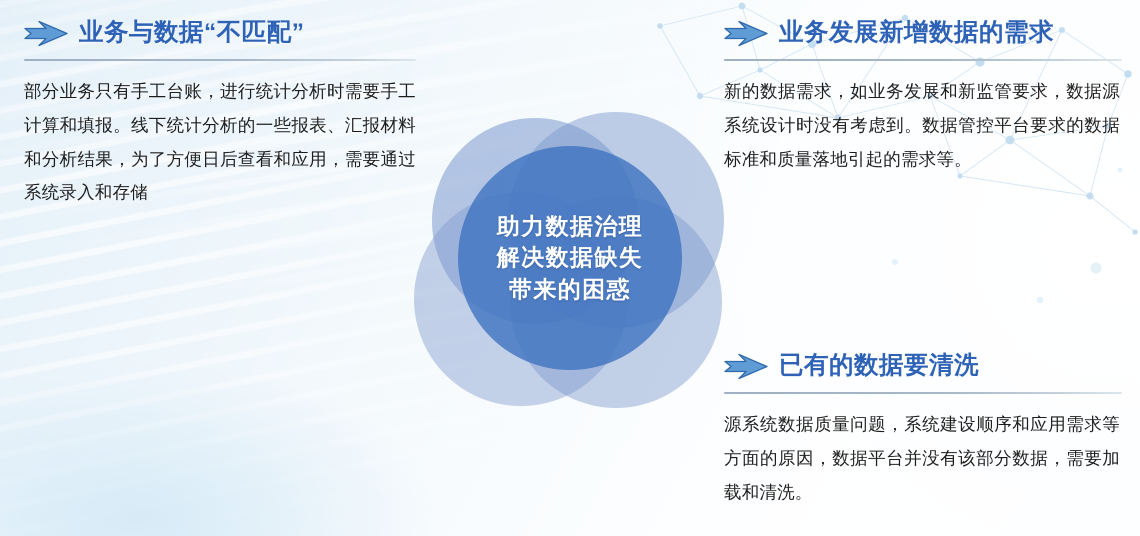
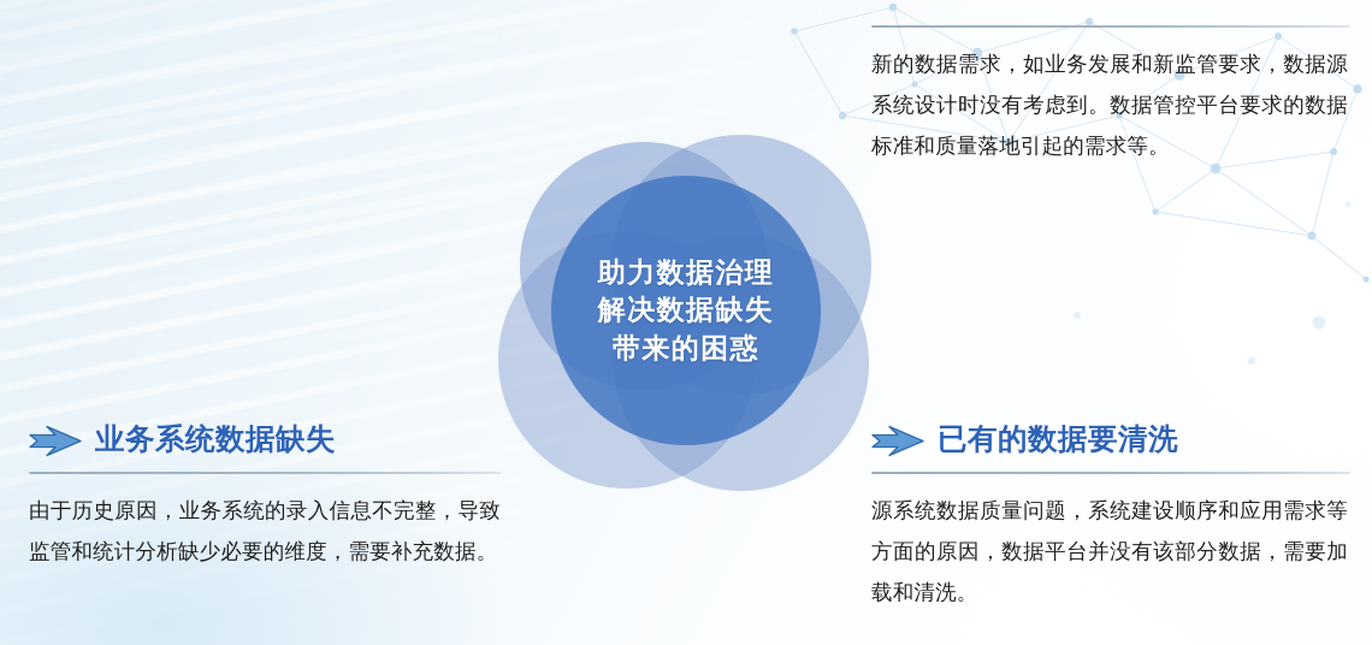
  助力数据治理
  解决数据缺失
  带来的困惑
- 业务与数据“不匹配”
- 部分业务只有手工台账，进行统计分析时需要手工计算和填报。线下统计分析的一些报表、汇报材料和分析结果，为了方便日后查看和应用，需要通过系统录入和存储
- 业务发展新增数据的需求
  新的数据需求，如业务发展和新监管要求，数据源系统设计时没有考虑到。数据管控平台要求的数据标准和质量落地引起的需求等。
+ 业务系统数据缺失
+ 由于历史原因，业务系统的录入信息不完整，导致监管和统计分析缺少必要的维度，需要补充数据。
  已有的数据要清洗
  源系统数据质量问题，系统建设顺序和应用需求等方面的原因，数据平台并没有该部分数据，需要加载和清洗。
